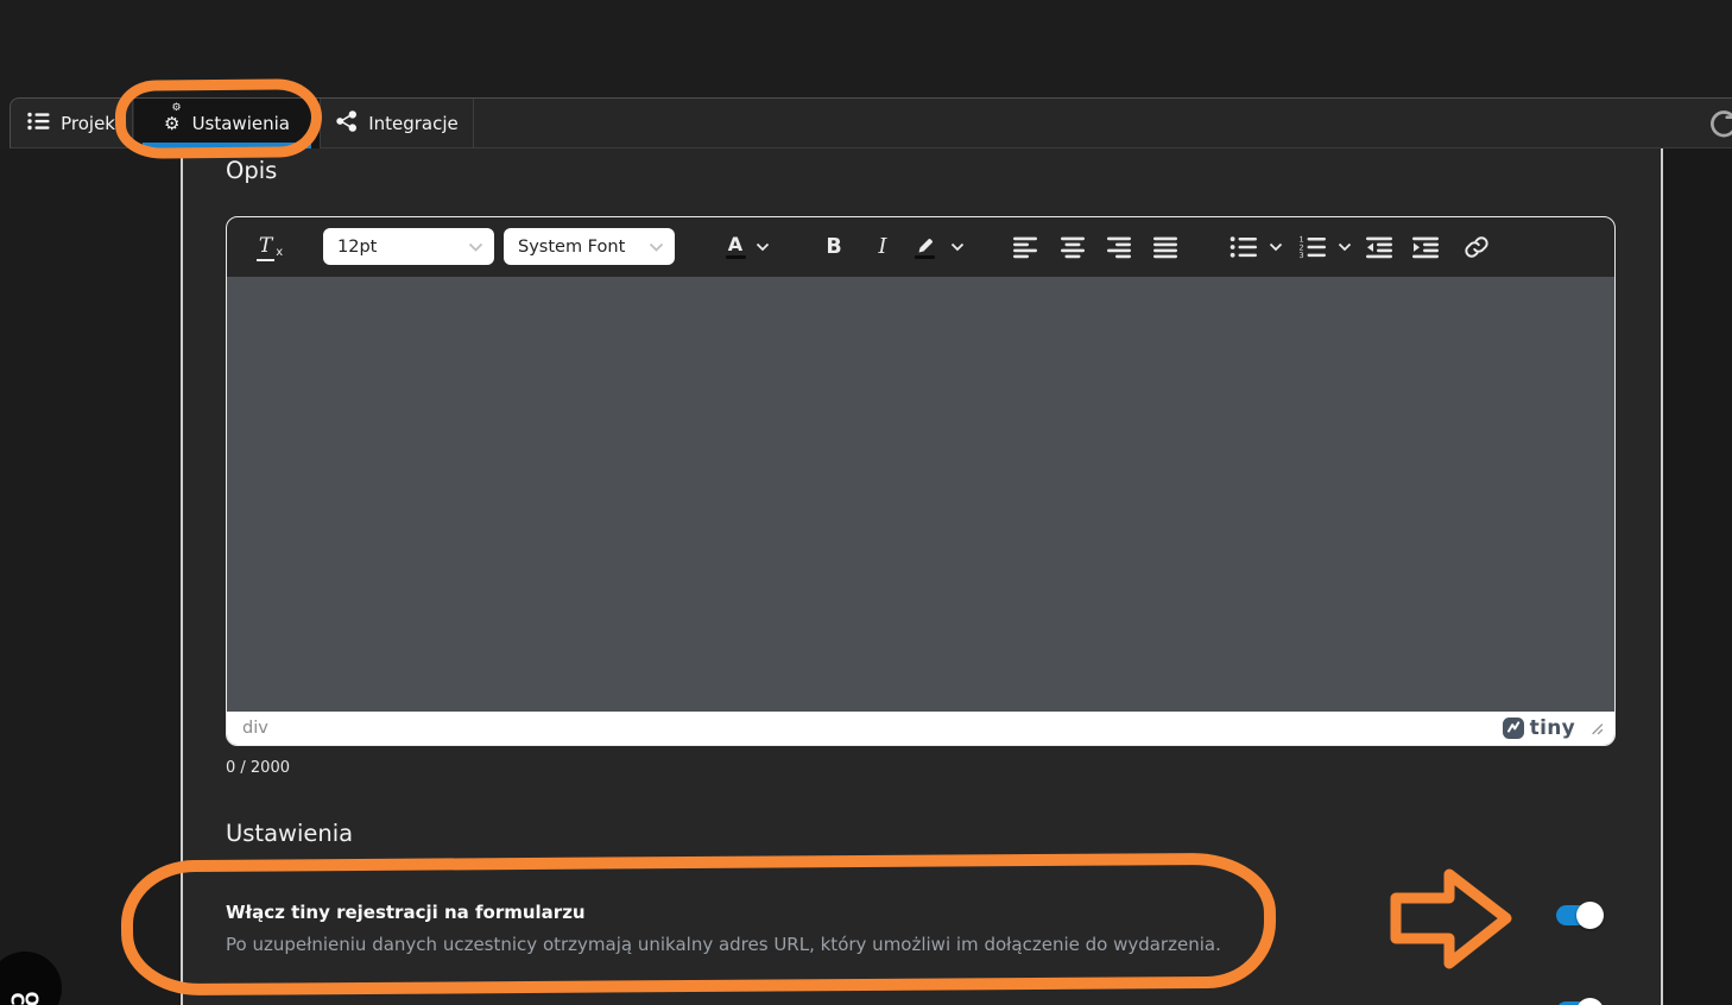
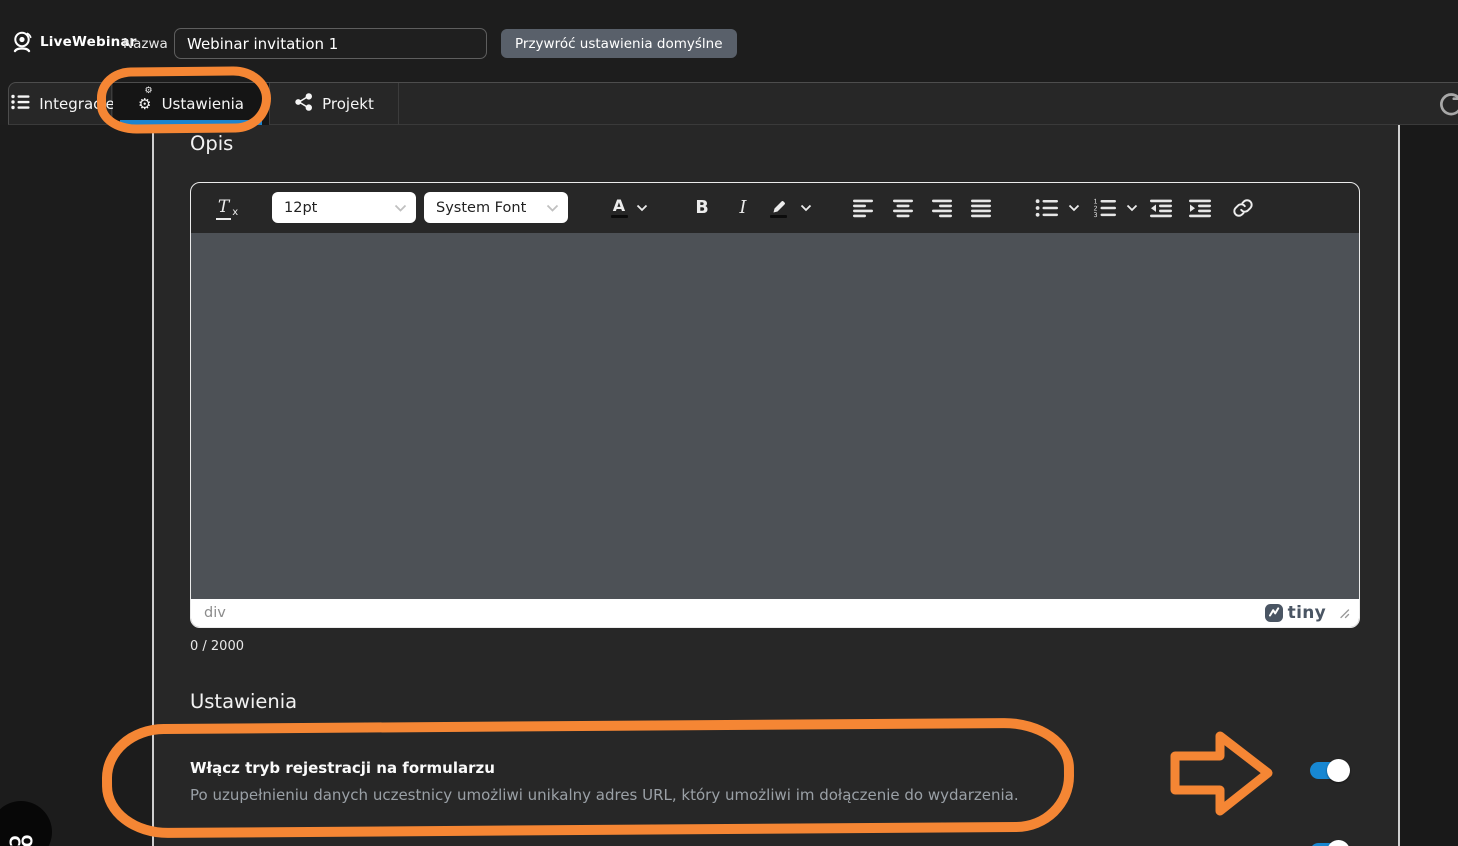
+ LiveWebinar
+ Nazwa
+ Webinar invitation 1
+ Przywróć ustawienia domyślne
- Projekt
+ Integracje
  ⚙
  ⚙
  Ustawienia
- Integracje
+ Projekt
  Opis
  T
  x
  12pt
  System Font
  A
  B
  I
  1
  2
  3
  div
  tiny
  0 / 2000
  Ustawienia
- Włącz tiny rejestracji na formularzu
+ Włącz tryb rejestracji na formularzu
- Po uzupełnieniu danych uczestnicy otrzymają unikalny adres URL, który umożliwi im dołączenie do wydarzenia.
+ Po uzupełnieniu danych uczestnicy umożliwi unikalny adres URL, który umożliwi im dołączenie do wydarzenia.
